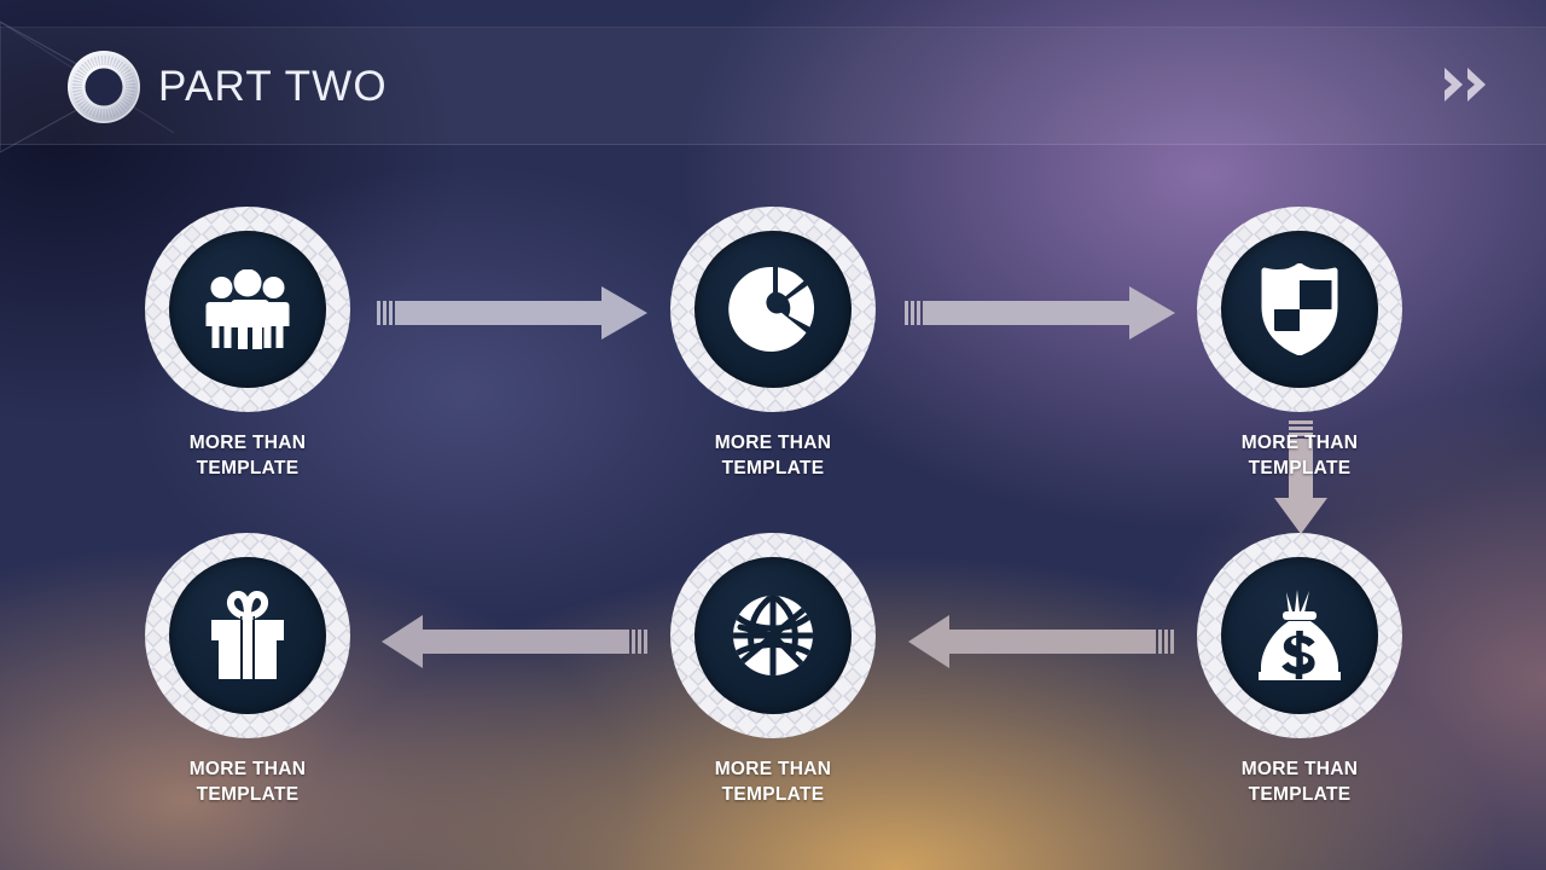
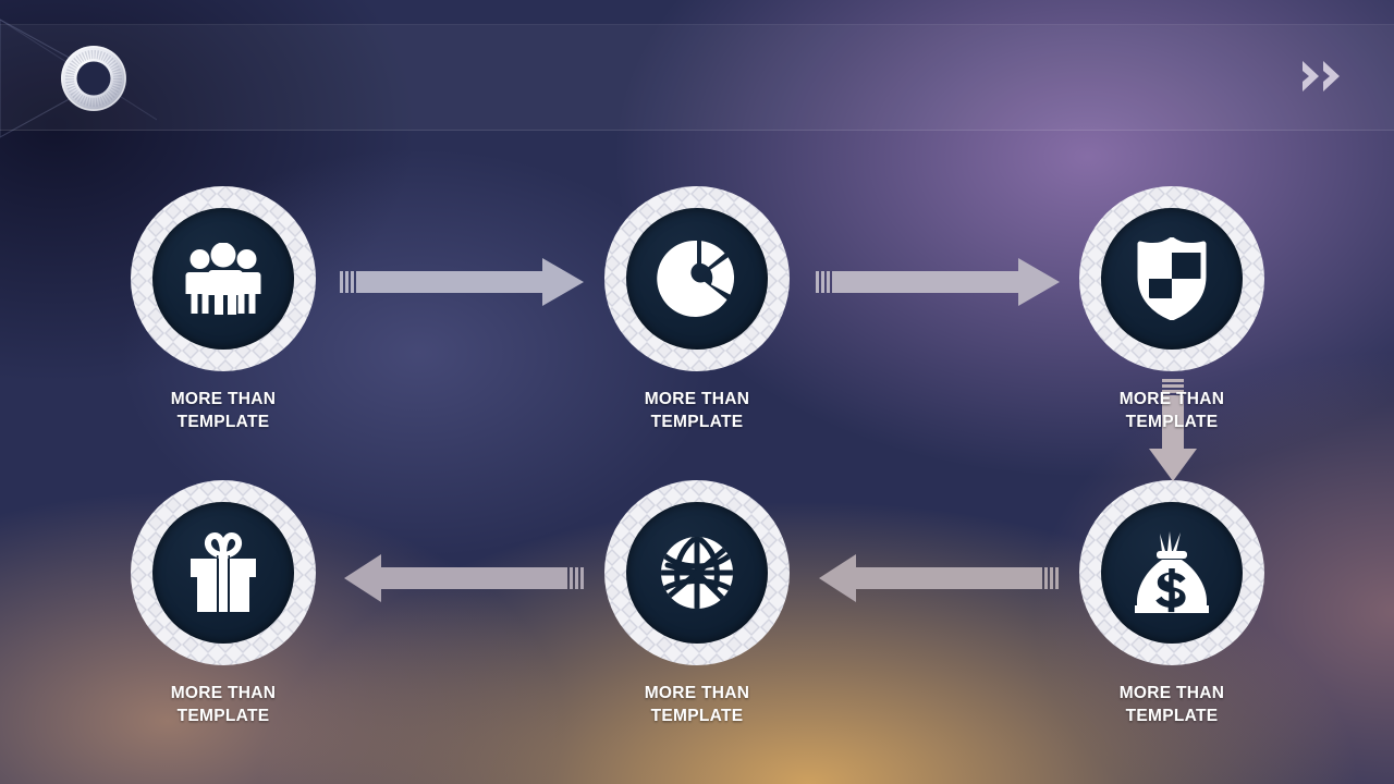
- PART TWO
  MORE THAN
  TEMPLATE
  MORE THAN
  TEMPLATE
  MORE THAN
  TEMPLATE
  MORE THAN
  TEMPLATE
  MORE THAN
  TEMPLATE
  MORE THAN
  TEMPLATE
